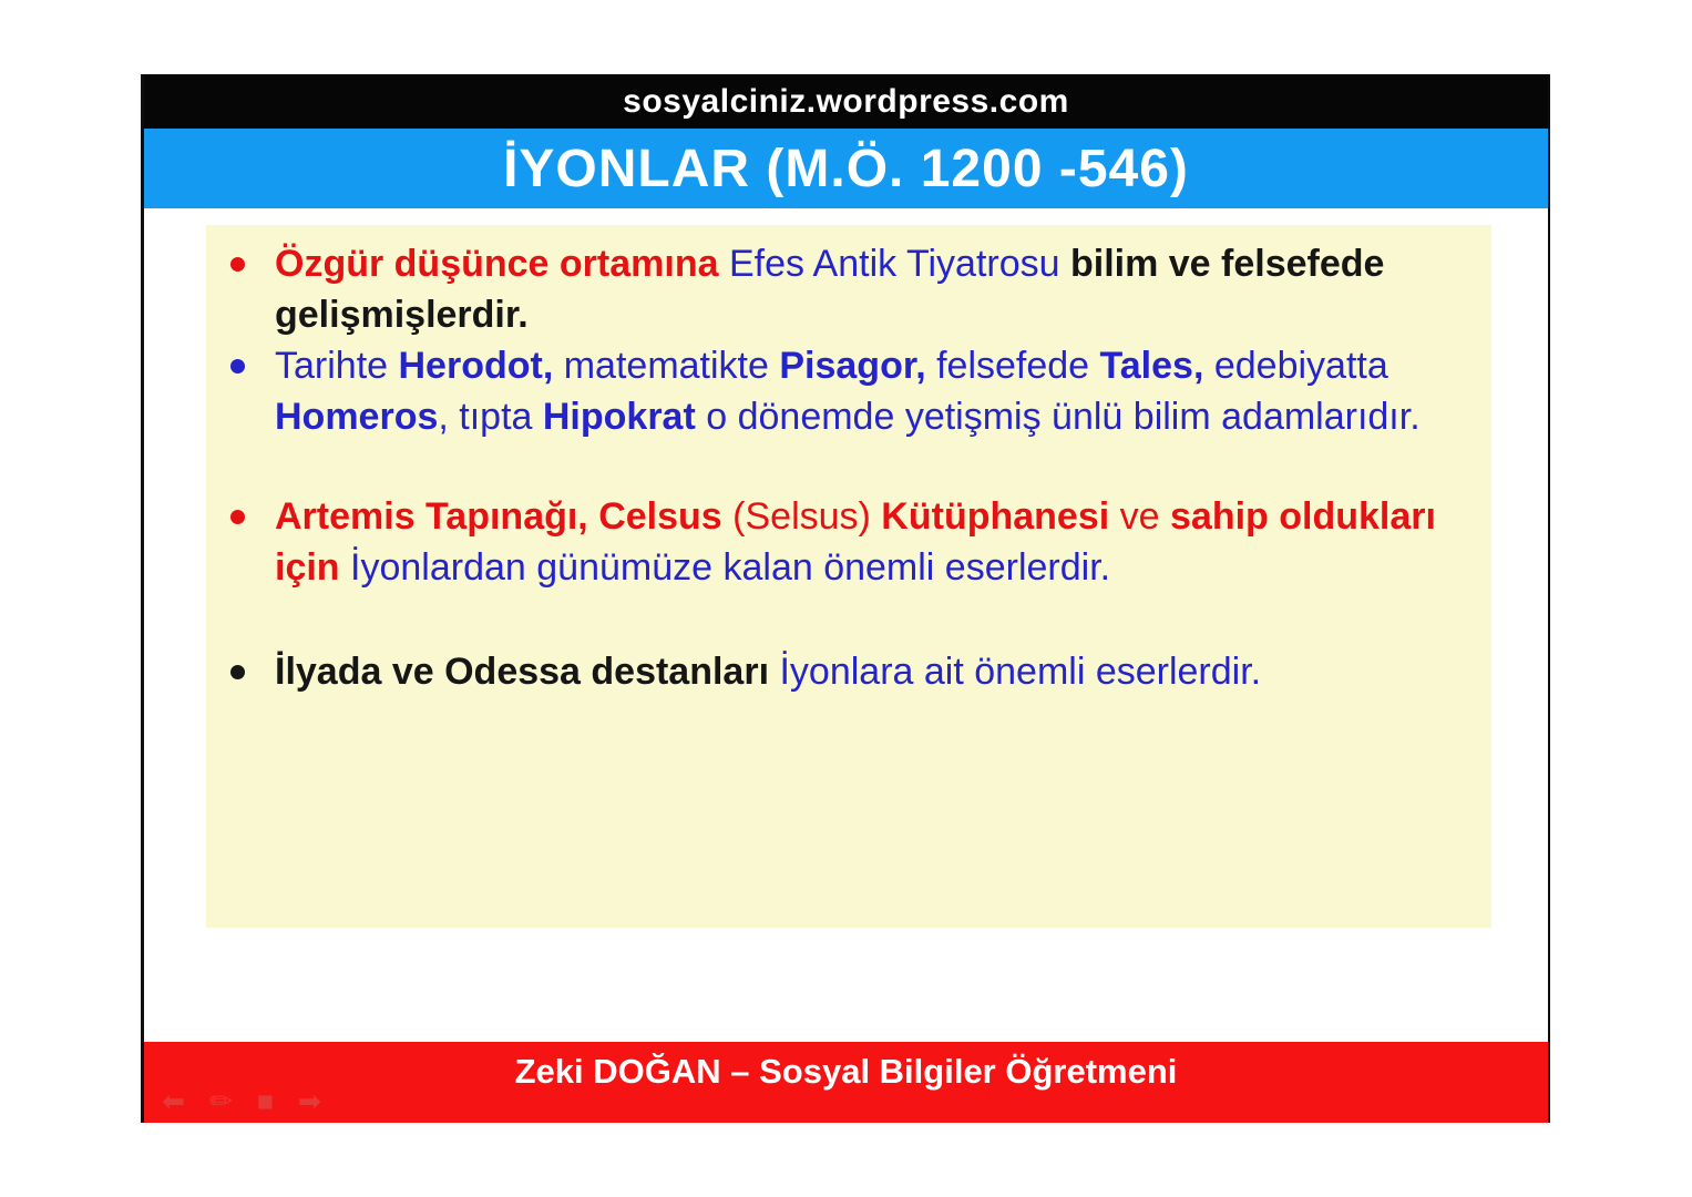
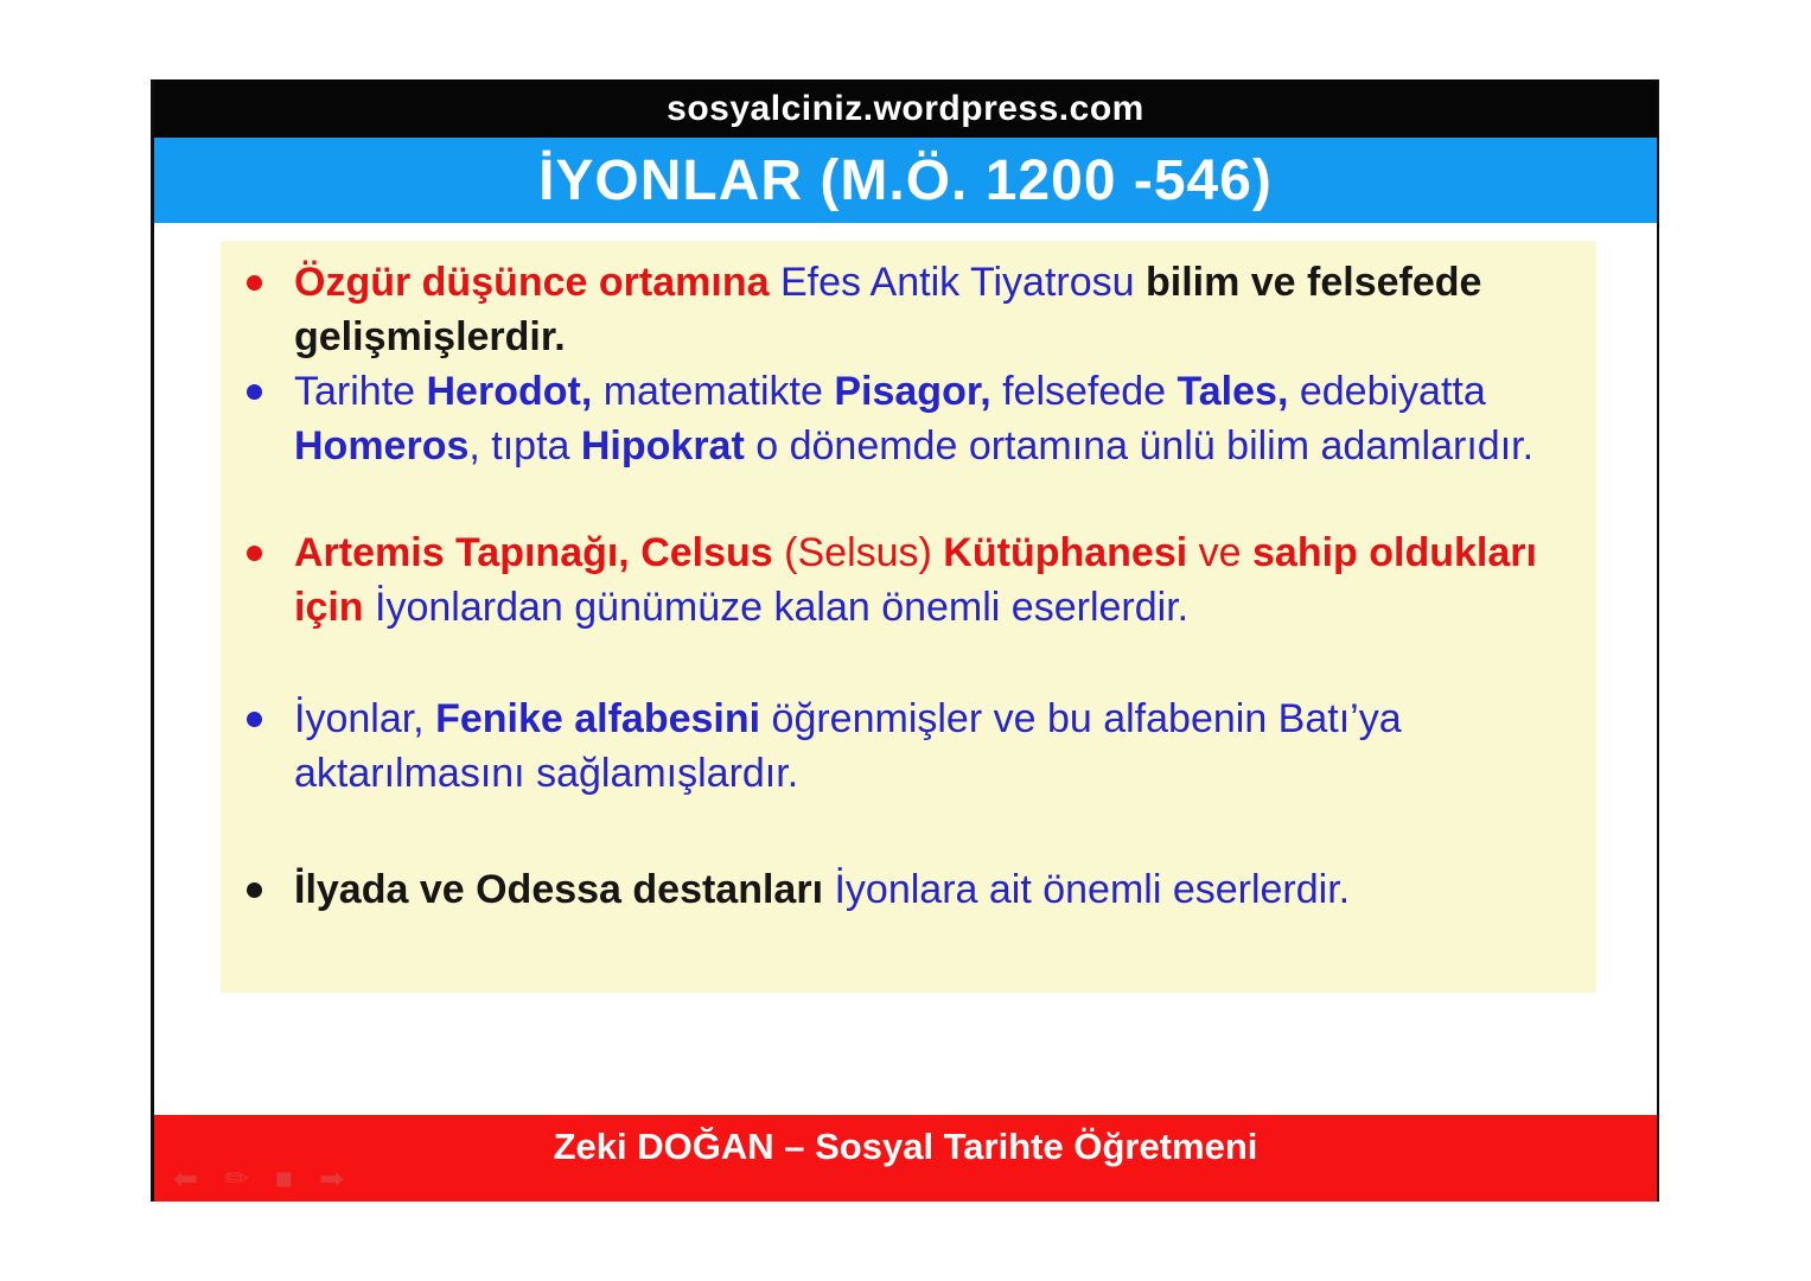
  sosyalciniz.wordpress.com
  İYONLAR (M.Ö. 1200 -546)
  Özgür düşünce ortamına Efes Antik Tiyatrosu bilim ve felsefede gelişmişlerdir.
- Tarihte Herodot, matematikte Pisagor, felsefede Tales, edebiyatta Homeros, tıpta Hipokrat o dönemde yetişmiş ünlü bilim adamlarıdır.
+ Tarihte Herodot, matematikte Pisagor, felsefede Tales, edebiyatta Homeros, tıpta Hipokrat o dönemde ortamına ünlü bilim adamlarıdır.
  Artemis Tapınağı, Celsus (Selsus) Kütüphanesi ve sahip oldukları için İyonlardan günümüze kalan önemli eserlerdir.
+ İyonlar, Fenike alfabesini öğrenmişler ve bu alfabenin Batı’ya aktarılmasını sağlamışlardır.
  İlyada ve Odessa destanları İyonlara ait önemli eserlerdir.
- Zeki DOĞAN – Sosyal Bilgiler Öğretmeni
+ Zeki DOĞAN – Sosyal Tarihte Öğretmeni
  ⬅
  ✏
  ■
  ➡
